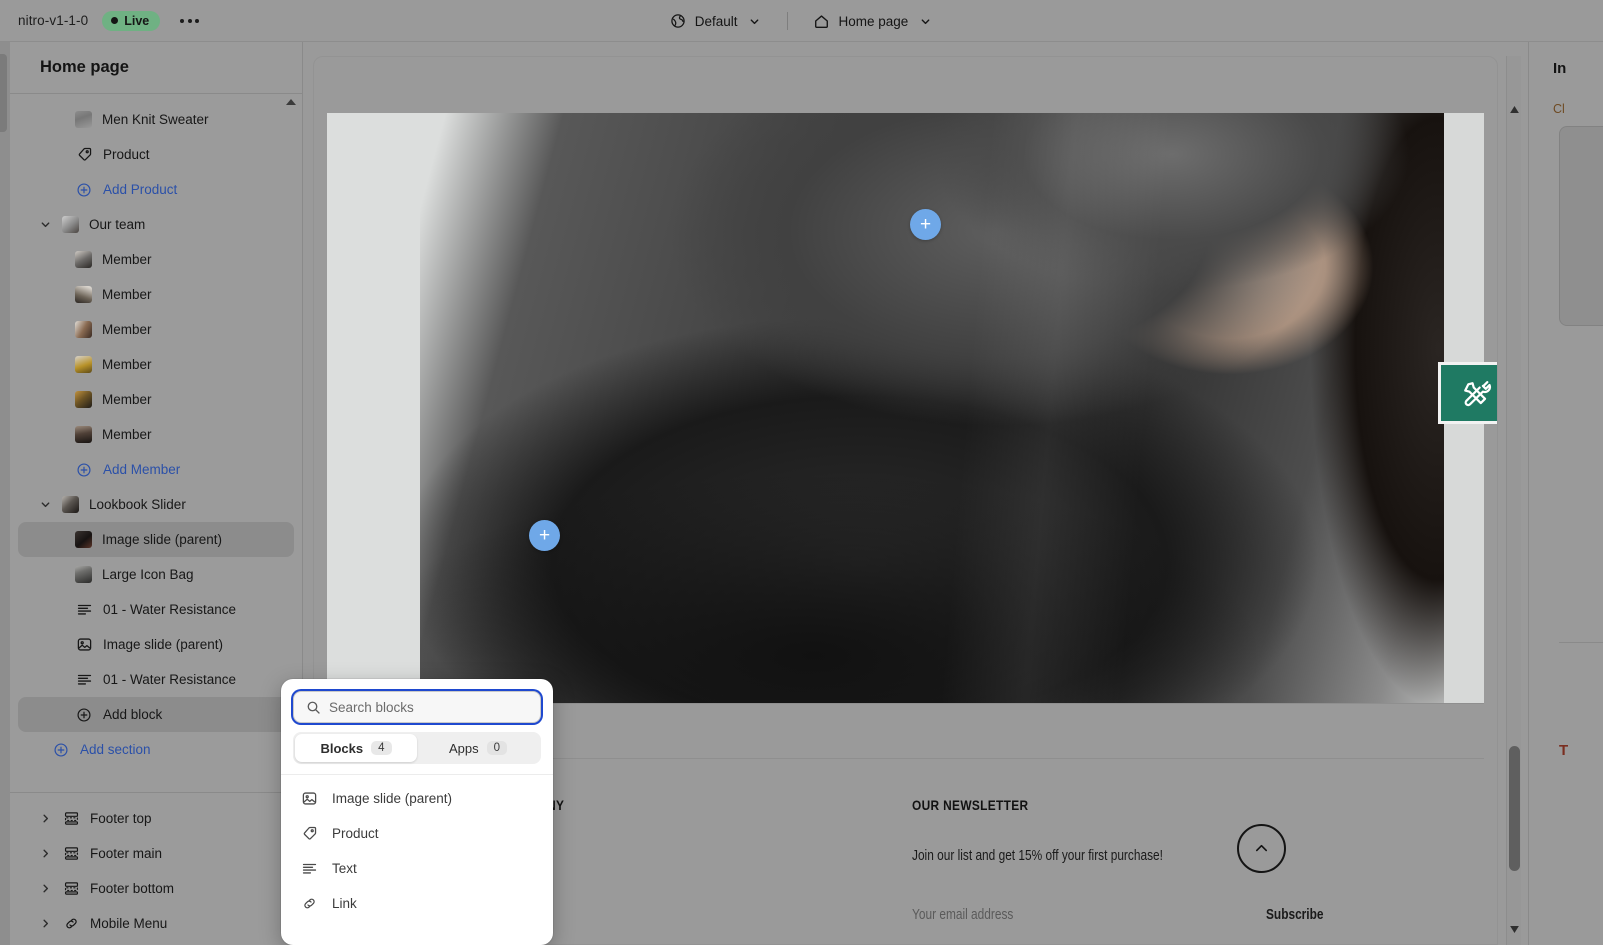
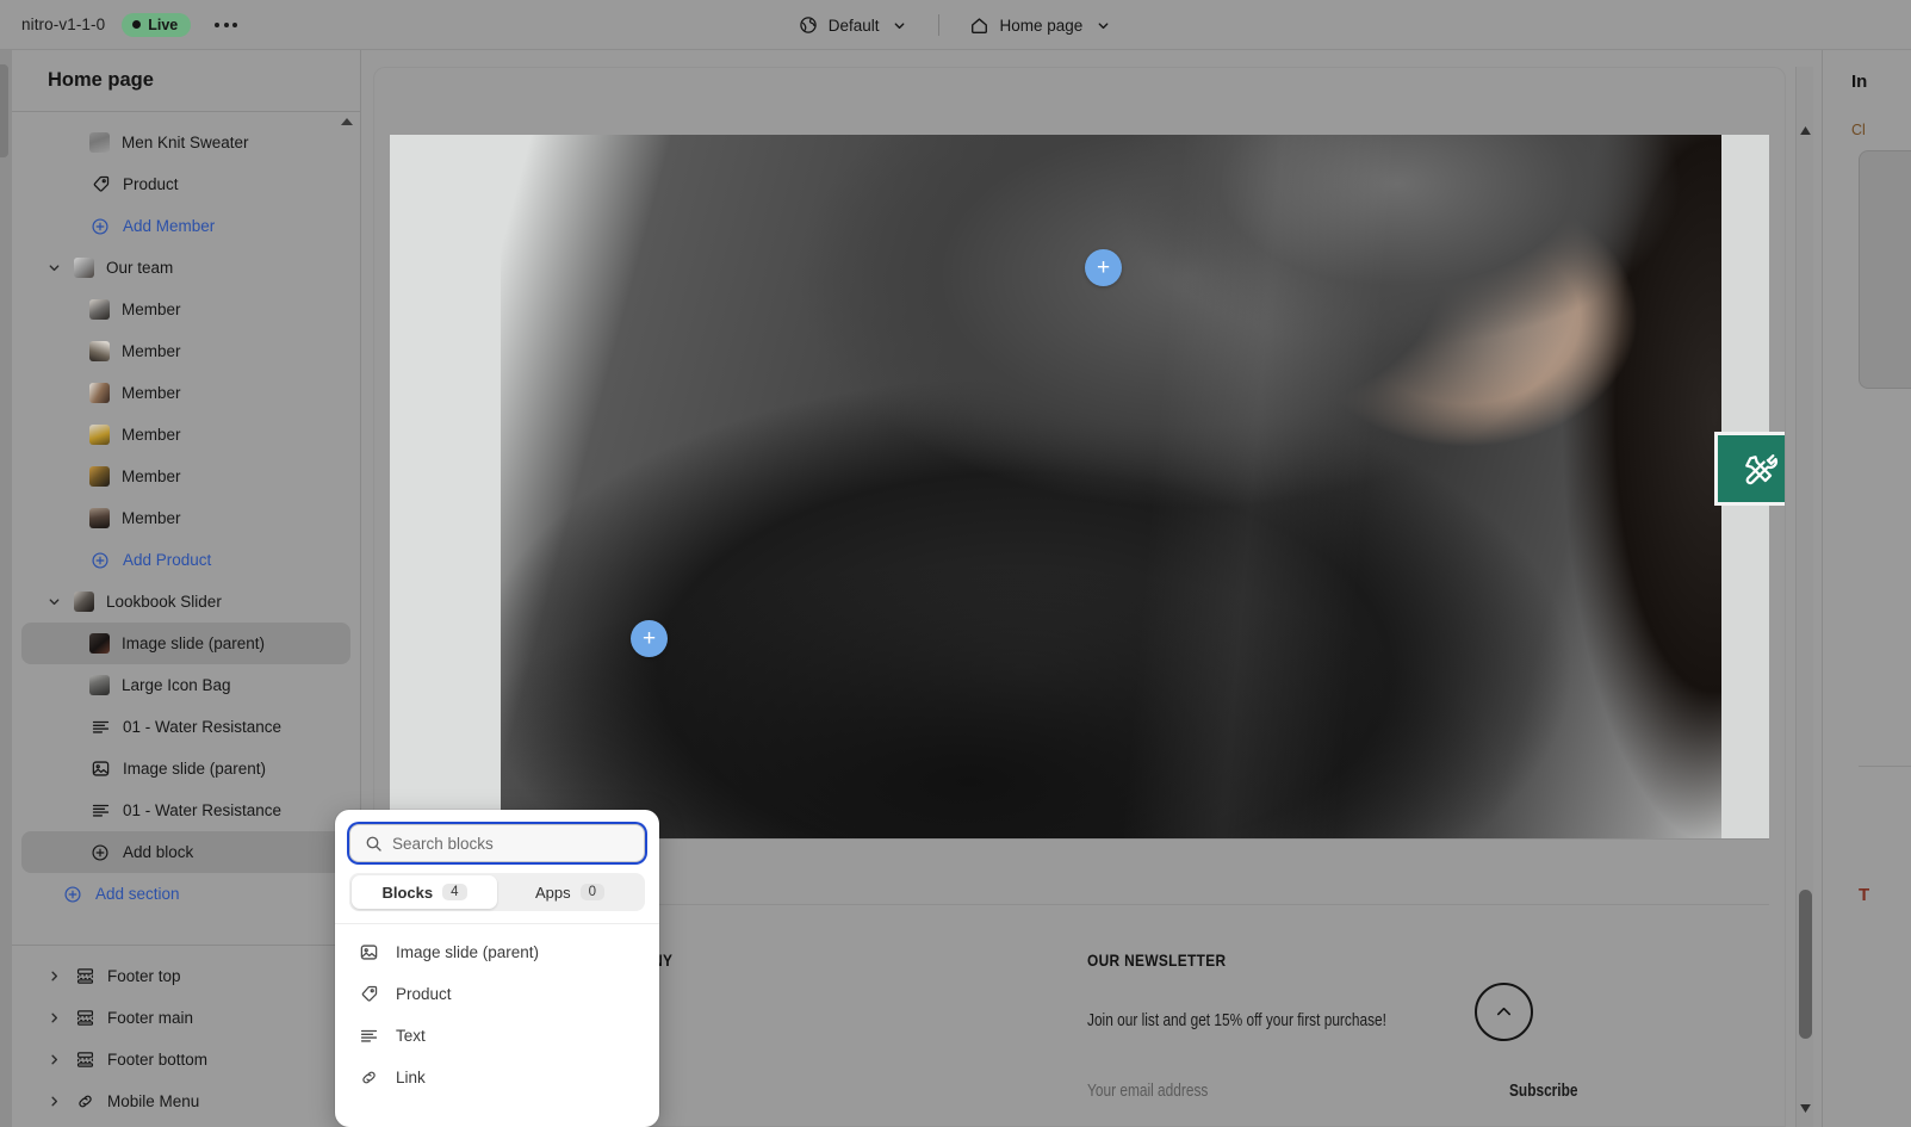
  nitro-v1-1-0
  Live
  Default
  Home page
  Home page
  Men Knit Sweater
  Product
- Add Product
+ Add Member
  Our team
  Member
  Member
  Member
  Member
  Member
  Member
- Add Member
+ Add Product
  Lookbook Slider
  Image slide (parent)
  Large Icon Bag
  01 - Water Resistance
  Image slide (parent)
  01 - Water Resistance
  Add block
  Add section
  Footer top
  Footer main
  Footer bottom
  Mobile Menu
  +
  +
  OUR NEWSLETTER
  Join our list and get 15% off your first purchase!
  Your email address
  Subscribe
  In
  Cl
  T
  Search blocks
  Blocks
  4
  Apps
  0
  Image slide (parent)
  Product
  Text
  Link
